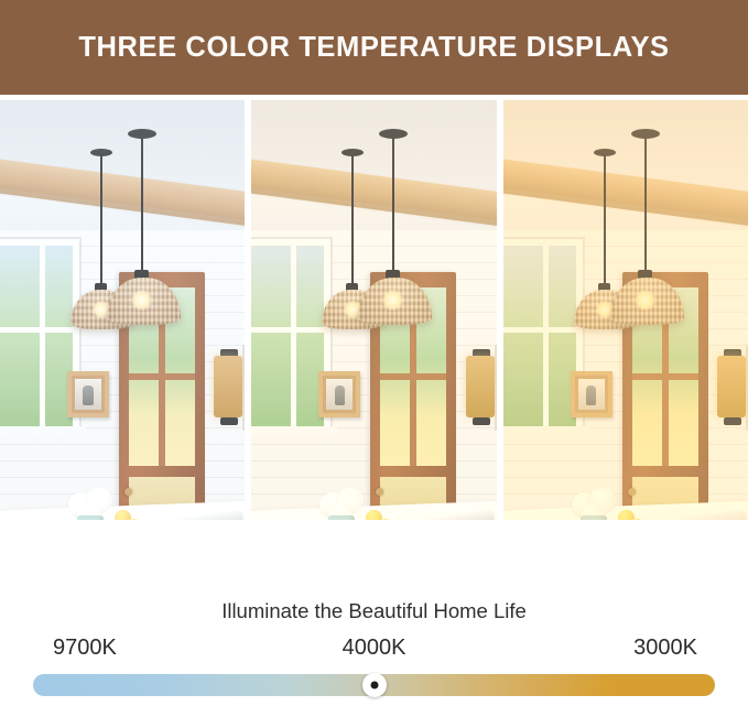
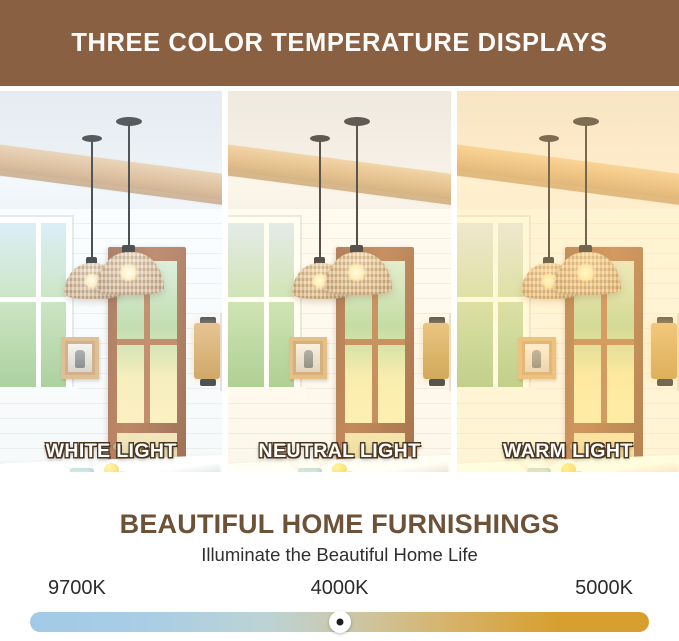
  THREE COLOR TEMPERATURE DISPLAYS
+ WHITE LIGHT
+ NEUTRAL LIGHT
+ WARM LIGHT
+ BEAUTIFUL HOME FURNISHINGS
  Illuminate the Beautiful Home Life
  9700K
  4000K
- 3000K
+ 5000K
